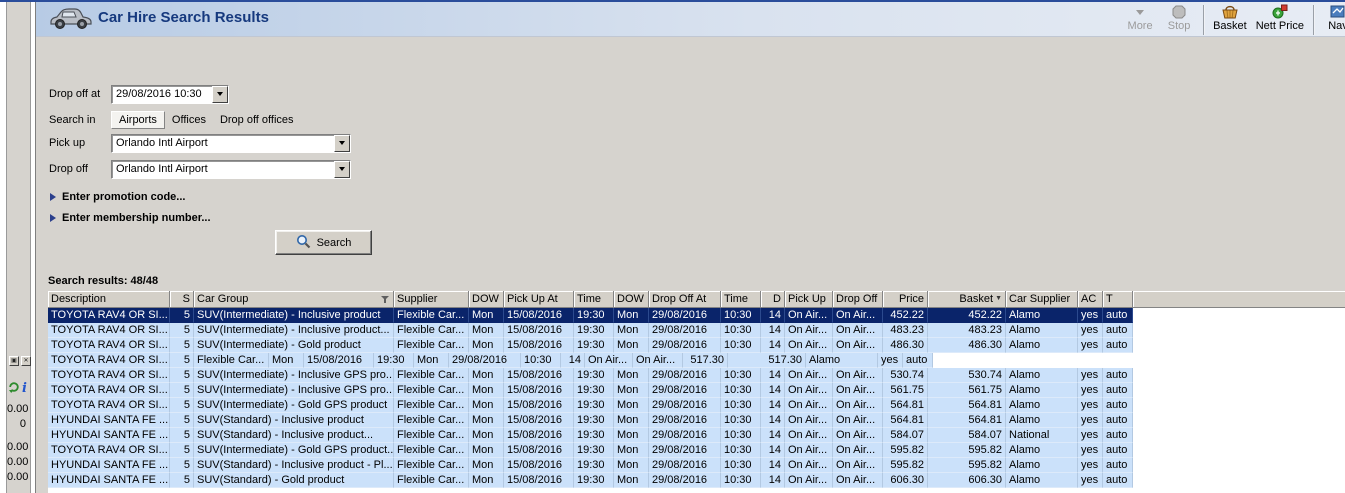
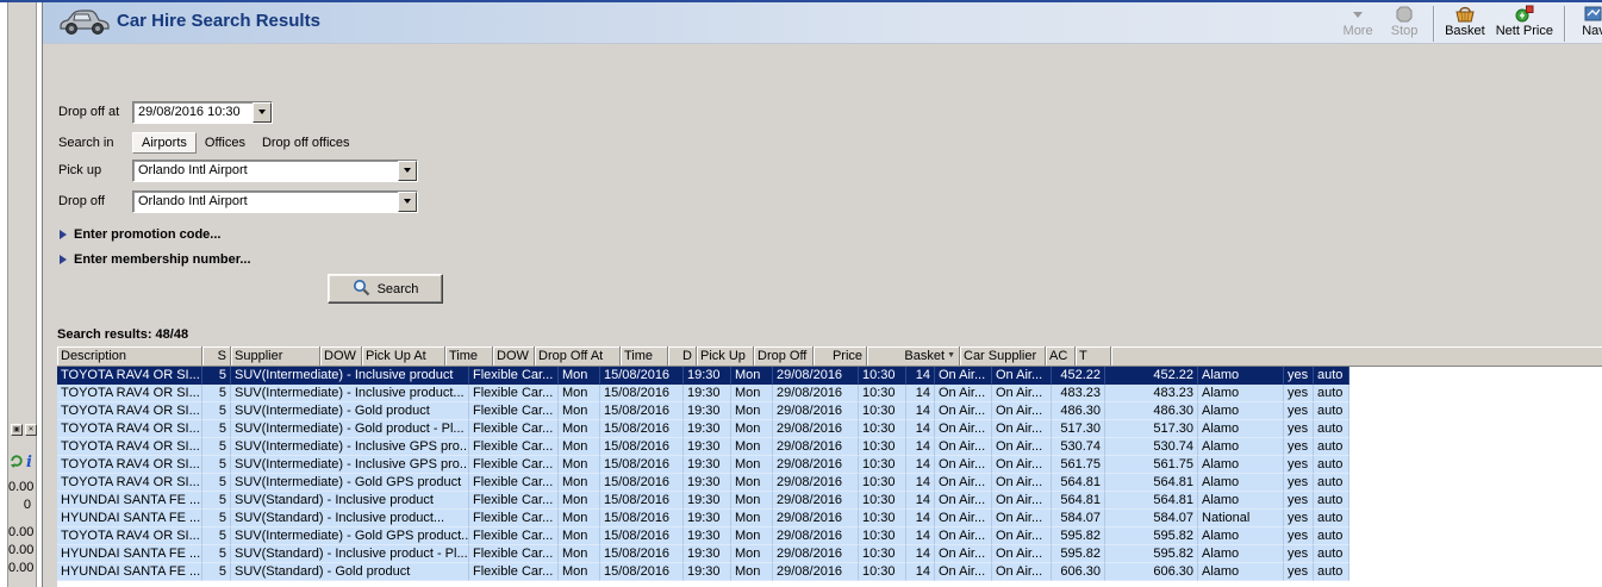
  i
  0.00
  0
  0.00
  0.00
  0.00
  Car Hire Search Results
  More
  Stop
  Basket
  Nett Price
  Drop off at
  29/08/2016 10:30
  Search in
  Airports
  Offices
  Drop off offices
  Pick up
  Orlando Intl Airport
  Drop off
  Orlando Intl Airport
  Enter promotion code...
  Enter membership number...
  Search
  Search results: 48/48
  Description
  S
- Car Group
  Supplier
  DOW
  Pick Up At
  Time
  DOW
  Drop Off At
  Time
  D
  Pick Up
  Drop Off
  Price
  Basket
  Car Supplier
  AC
  T
  TOYOTA RAV4 OR SI...
  5
  SUV(Intermediate) - Inclusive product
  Flexible Car...
  Mon
  15/08/2016
  19:30
  Mon
  29/08/2016
  10:30
  14
  On Air...
  On Air...
  452.22
  452.22
  Alamo
  yes
  auto
  TOYOTA RAV4 OR SI...
  5
  SUV(Intermediate) - Inclusive product...
  Flexible Car...
  Mon
  15/08/2016
  19:30
  Mon
  29/08/2016
  10:30
  14
  On Air...
  On Air...
  483.23
  483.23
  Alamo
  yes
  auto
  TOYOTA RAV4 OR SI...
  5
  SUV(Intermediate) - Gold product
  Flexible Car...
  Mon
  15/08/2016
  19:30
  Mon
  29/08/2016
  10:30
  14
  On Air...
  On Air...
  486.30
  486.30
  Alamo
  yes
  auto
  TOYOTA RAV4 OR SI...
  5
+ SUV(Intermediate) - Gold product - Pl...
  Flexible Car...
  Mon
  15/08/2016
  19:30
  Mon
  29/08/2016
  10:30
  14
  On Air...
  On Air...
  517.30
  517.30
  Alamo
  yes
  auto
  TOYOTA RAV4 OR SI...
  5
  SUV(Intermediate) - Inclusive GPS pro..
  Flexible Car...
  Mon
  15/08/2016
  19:30
  Mon
  29/08/2016
  10:30
  14
  On Air...
  On Air...
  530.74
  530.74
  Alamo
  yes
  auto
  TOYOTA RAV4 OR SI...
  5
  SUV(Intermediate) - Inclusive GPS pro..
  Flexible Car...
  Mon
  15/08/2016
  19:30
  Mon
  29/08/2016
  10:30
  14
  On Air...
  On Air...
  561.75
  561.75
  Alamo
  yes
  auto
  TOYOTA RAV4 OR SI...
  5
  SUV(Intermediate) - Gold GPS product
  Flexible Car...
  Mon
  15/08/2016
  19:30
  Mon
  29/08/2016
  10:30
  14
  On Air...
  On Air...
  564.81
  564.81
  Alamo
  yes
  auto
  HYUNDAI SANTA FE ...
  5
  SUV(Standard) - Inclusive product
  Flexible Car...
  Mon
  15/08/2016
  19:30
  Mon
  29/08/2016
  10:30
  14
  On Air...
  On Air...
  564.81
  564.81
  Alamo
  yes
  auto
  HYUNDAI SANTA FE ...
  5
  SUV(Standard) - Inclusive product...
  Flexible Car...
  Mon
  15/08/2016
  19:30
  Mon
  29/08/2016
  10:30
  14
  On Air...
  On Air...
  584.07
  584.07
  National
  yes
  auto
  TOYOTA RAV4 OR SI...
  5
  SUV(Intermediate) - Gold GPS product..
  Flexible Car...
  Mon
  15/08/2016
  19:30
  Mon
  29/08/2016
  10:30
  14
  On Air...
  On Air...
  595.82
  595.82
  Alamo
  yes
  auto
  HYUNDAI SANTA FE ...
  5
  SUV(Standard) - Inclusive product - Pl...
  Flexible Car...
  Mon
  15/08/2016
  19:30
  Mon
  29/08/2016
  10:30
  14
  On Air...
  On Air...
  595.82
  595.82
  Alamo
  yes
  auto
  HYUNDAI SANTA FE ...
  5
  SUV(Standard) - Gold product
  Flexible Car...
  Mon
  15/08/2016
  19:30
  Mon
  29/08/2016
  10:30
  14
  On Air...
  On Air...
  606.30
  606.30
  Alamo
  yes
  auto
